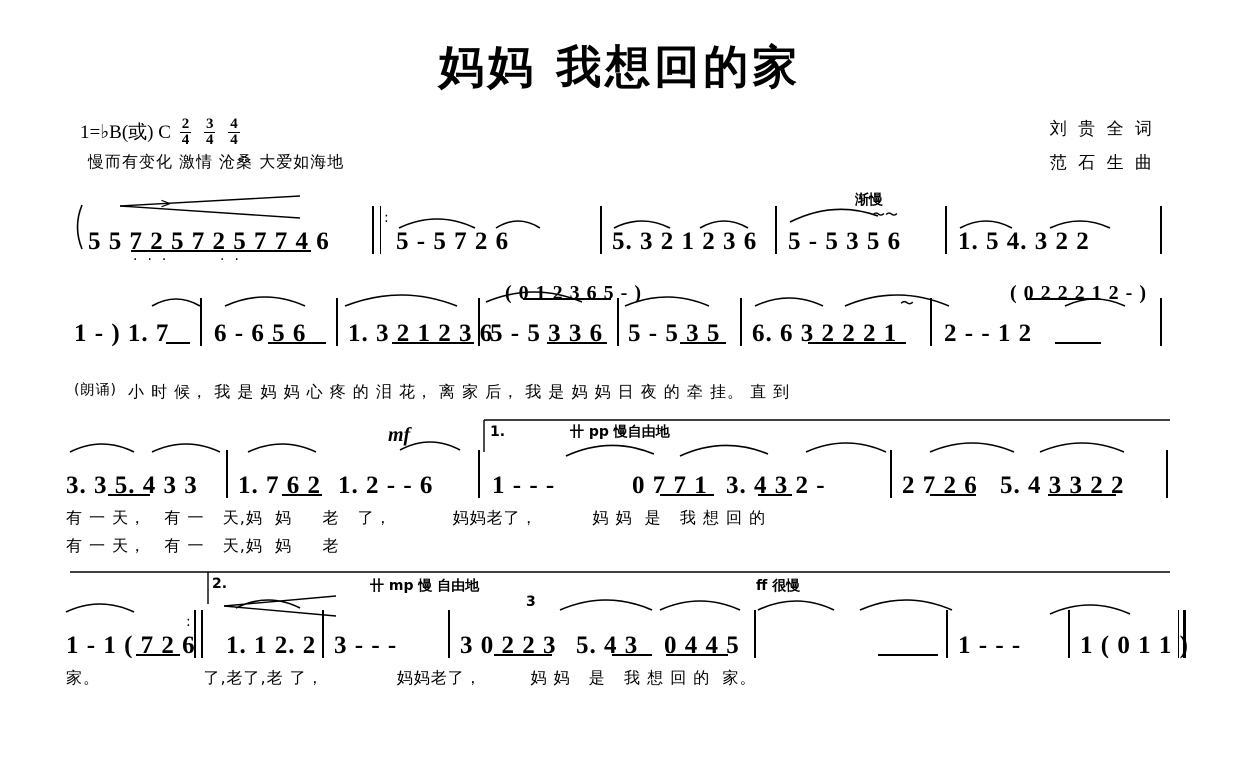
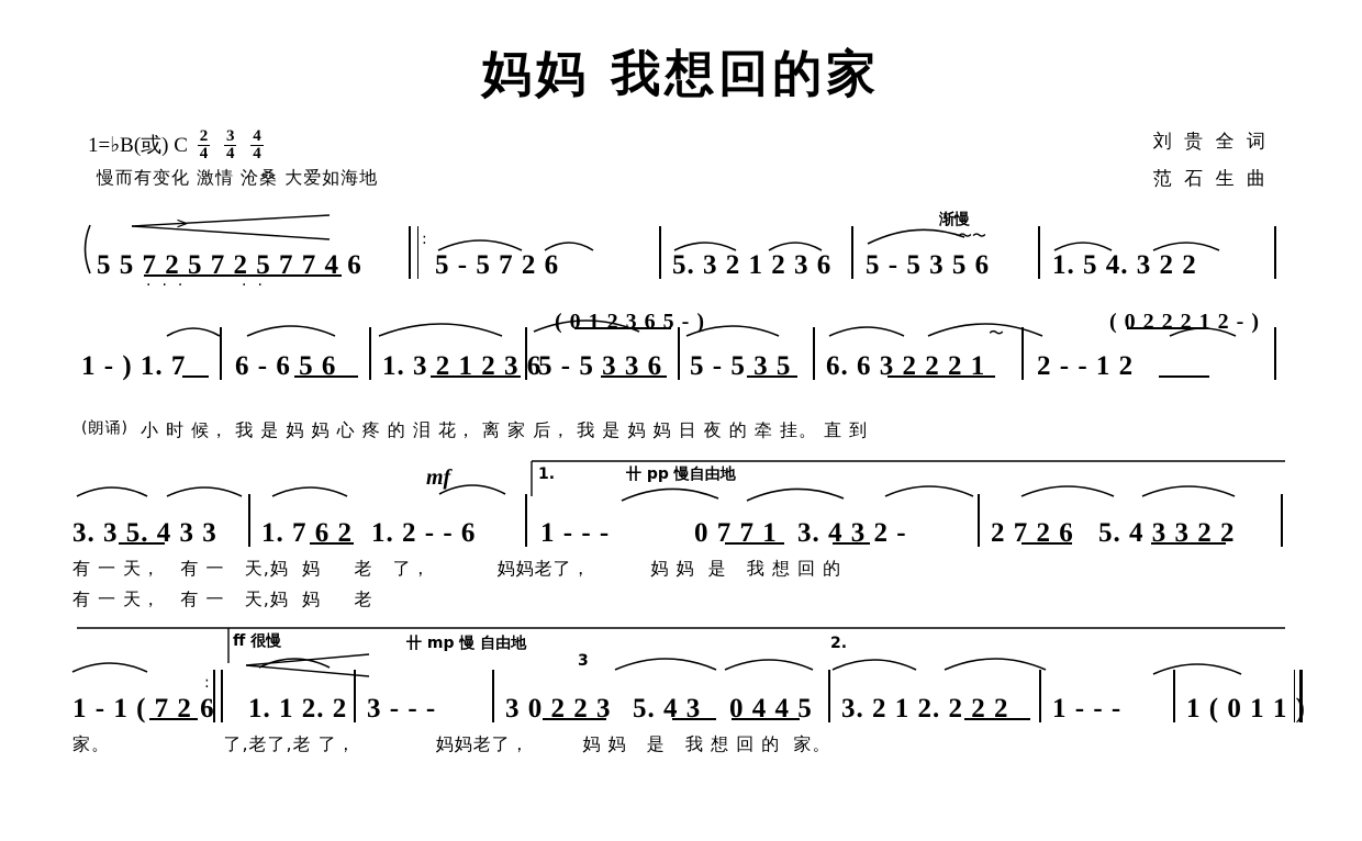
  妈妈 我想回的家
  1=♭B(或) C
  2
  4
  3
  4
  4
  4
  慢而有变化 激情 沧桑 大爱如海地
  刘 贵 全 词
  范 石 生 曲
  5 5 7 2 5 7 2 5 7 7 4 6
  ···
  ··
  >
  :
  5 - 5 7 2 6
  5. 3 2 1 2 3 6
  5 - 5 3 5 6
  1. 5 4. 3 2 2
  渐慢
  〜〜
  1 - ) 1. 7
  6 - 6 5 6
  1. 3 2 1 2 3 6
  5 - 5 3 3 6
  5 - 5 3 5
  6. 6 3 2 2 2 1
  〜
  2 - - 1 2
  ( 0 1 2 3 6 5 - )
  ( 0 2 2 2 1 2 - )
  (朗诵)
  小 时 候， 我 是 妈 妈 心 疼 的 泪 花， 离 家 后， 我 是 妈 妈 日 夜 的 牵 挂。 直 到
  3. 3 5. 4 3 3
  1. 7 6 2
  1. 2 - - 6
  1 - - -
  0 7 7 1
  3. 4 3 2 -
  2 7 2 6
  5. 4 3 3 2 2
  mf
  1.
  卄 pp 慢自由地
  有 一 天， 有 一 天,妈 妈 老 了， 妈妈老了， 妈 妈 是 我 想 回 的
  有 一 天， 有 一 天,妈 妈 老
  1 - 1 ( 7 2 6
  :
- 2.
+ ff 很慢
  卄 mp 慢 自由地
  3
- ff 很慢
+ 2.
  1. 1 2. 2
  3 - - -
  3 0 2 2 3
  5. 4 3
  0 4 4 5
+ 3. 2 1 2. 2 2 2
  1 - - -
  1 ( 0 1 1
  家。 了,老了,老 了， 妈妈老了， 妈 妈 是 我 想 回 的 家。
